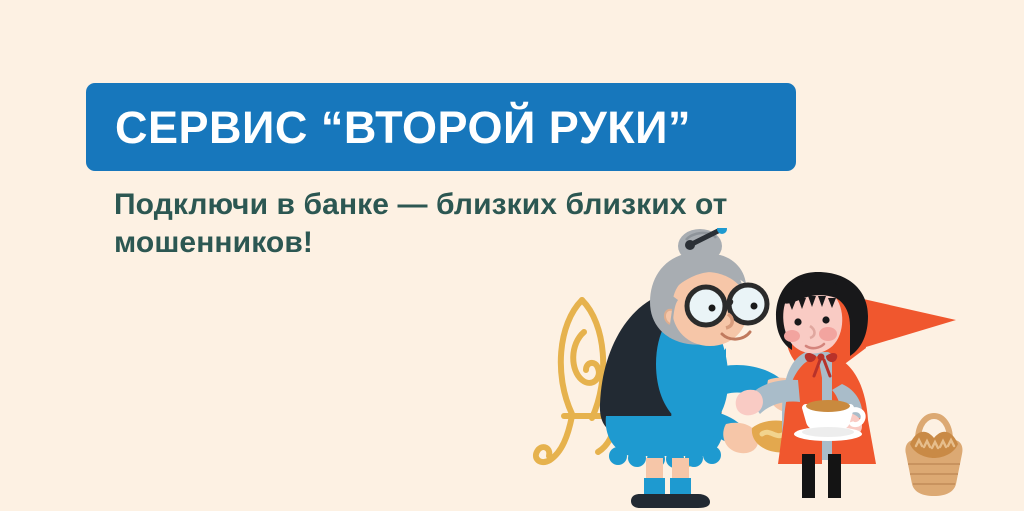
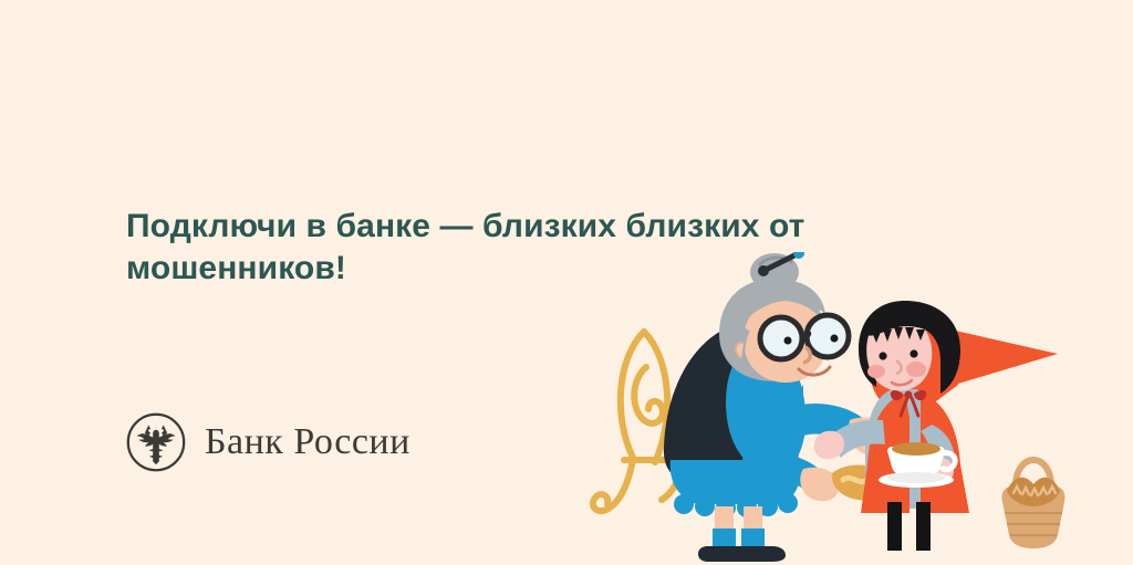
- СЕРВИС “ВТОРОЙ РУКИ”
  Подключи в банке — близких близких от мошенников!
+ Банк России
